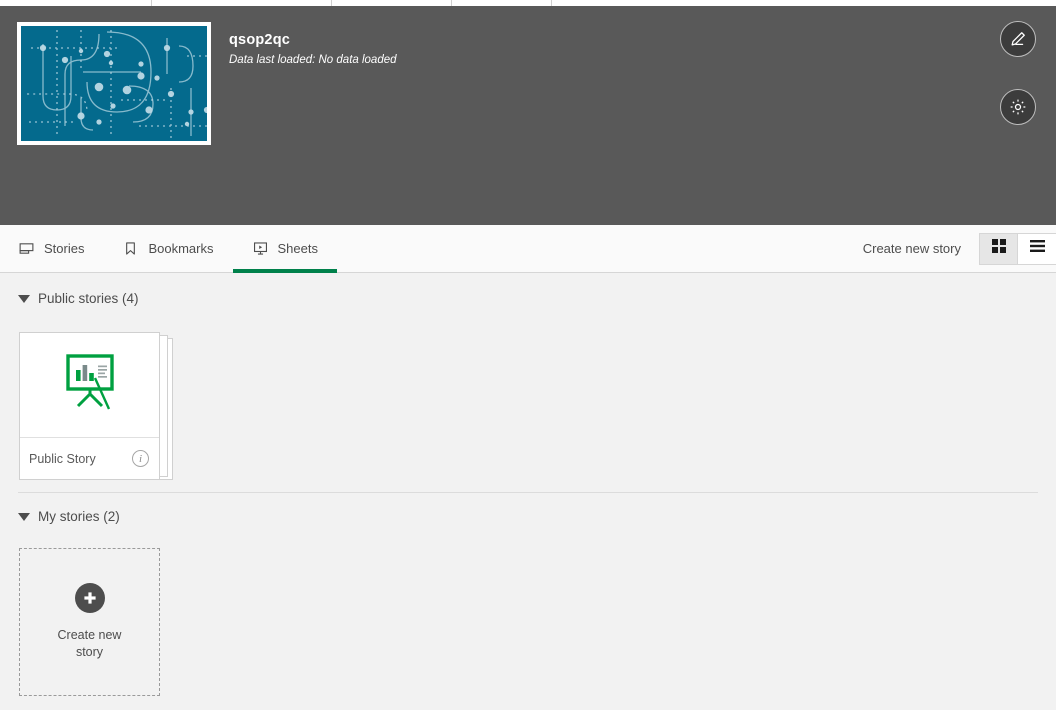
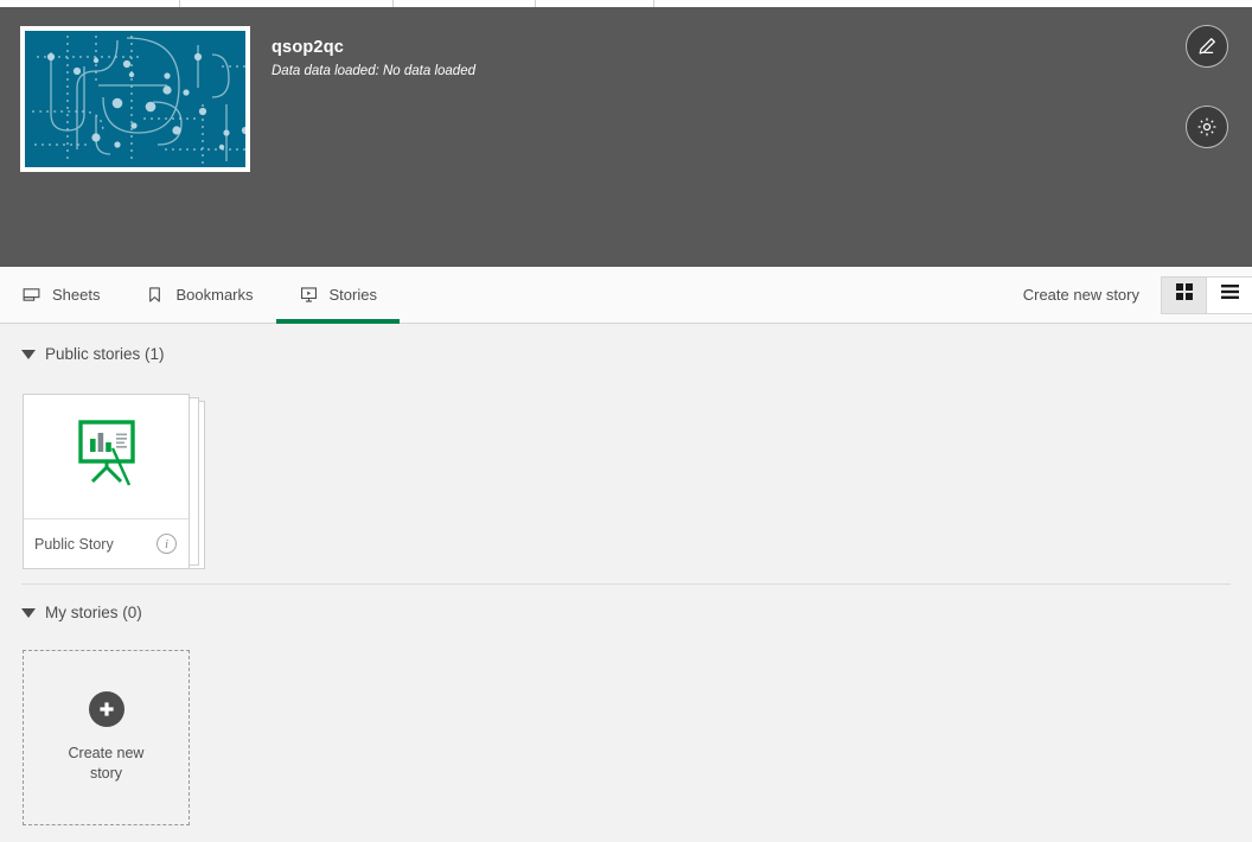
  qsop2qc
- Data last loaded: No data loaded
+ Data data loaded: No data loaded
- Stories
+ Sheets
  Bookmarks
- Sheets
+ Stories
  Create new story
- Public stories (4)
+ Public stories (1)
  Public Story
  i
- My stories (2)
+ My stories (0)
  Create new story
